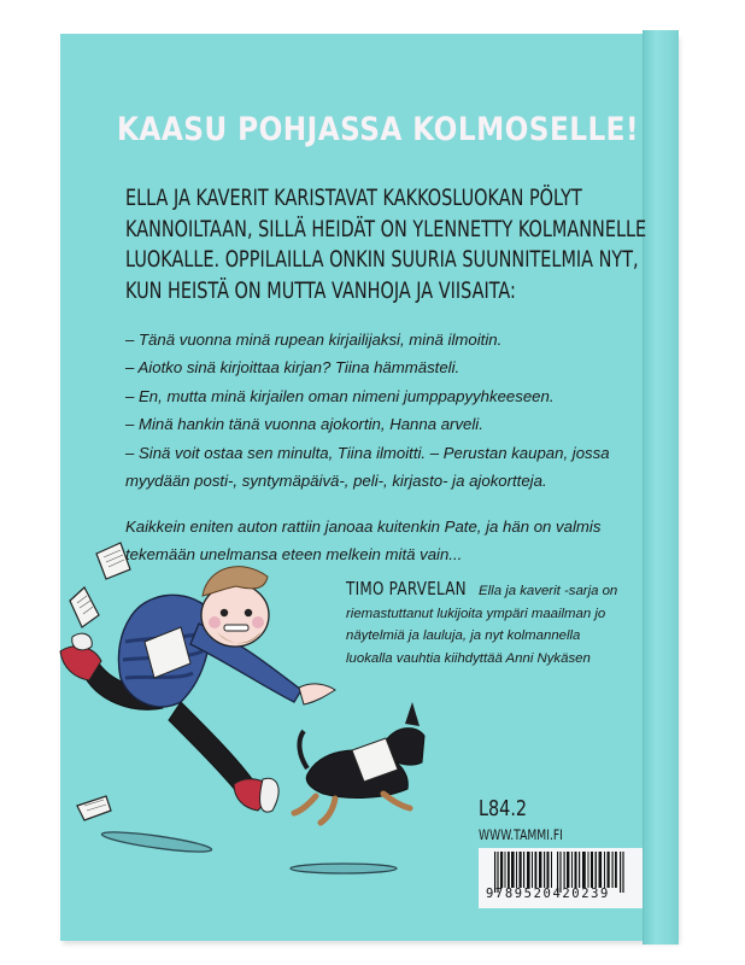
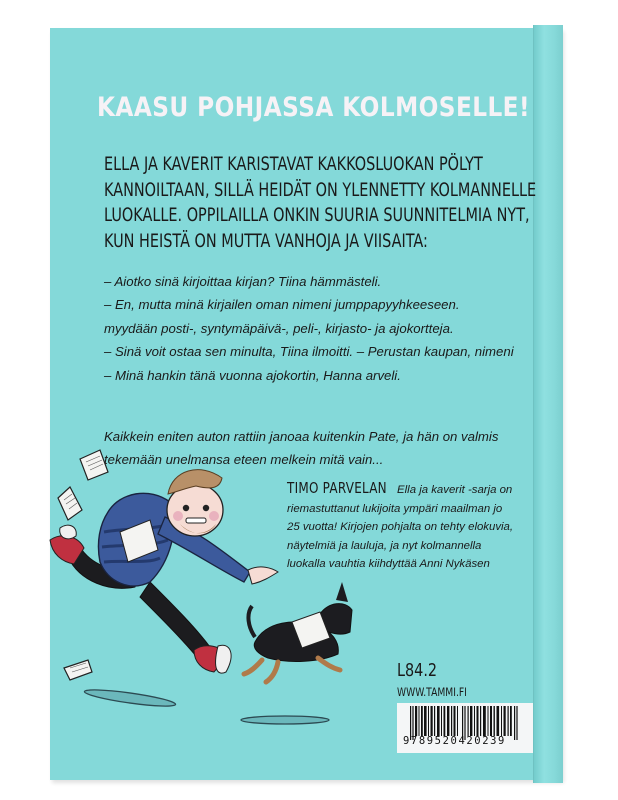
  KAASU POHJASSA KOLMOSELLE!
  ELLA JA KAVERIT KARISTAVAT KAKKOSLUOKAN PÖLYT
  KANNOILTAAN, SILLÄ HEIDÄT ON YLENNETTY KOLMANNELLE
  LUOKALLE. OPPILAILLA ONKIN SUURIA SUUNNITELMIA NYT,
  KUN HEISTÄ ON MUTTA VANHOJA JA VIISAITA:
- – Tänä vuonna minä rupean kirjailijaksi, minä ilmoitin.
  – Aiotko sinä kirjoittaa kirjan? Tiina hämmästeli.
  – En, mutta minä kirjailen oman nimeni jumppapyyhkeeseen.
- – Minä hankin tänä vuonna ajokortin, Hanna arveli.
+ myydään posti-, syntymäpäivä-, peli-, kirjasto- ja ajokortteja.
- – Sinä voit ostaa sen minulta, Tiina ilmoitti. – Perustan kaupan, jossa
+ – Sinä voit ostaa sen minulta, Tiina ilmoitti. – Perustan kaupan, nimeni
- myydään posti-, syntymäpäivä-, peli-, kirjasto- ja ajokortteja.
+ – Minä hankin tänä vuonna ajokortin, Hanna arveli.
  Kaikkein eniten auton rattiin janoaa kuitenkin Pate, ja hän on valmis
  tekemään unelmansa eteen melkein mitä vain...
  TIMO PARVELAN Ella ja kaverit -sarja on
  riemastuttanut lukijoita ympäri maailman jo
+ 25 vuotta! Kirjojen pohjalta on tehty elokuvia,
  näytelmiä ja lauluja, ja nyt kolmannella
  luokalla vauhtia kiihdyttää Anni Nykäsen
  L84.2
  WWW.TAMMI.FI
  9789520420239
